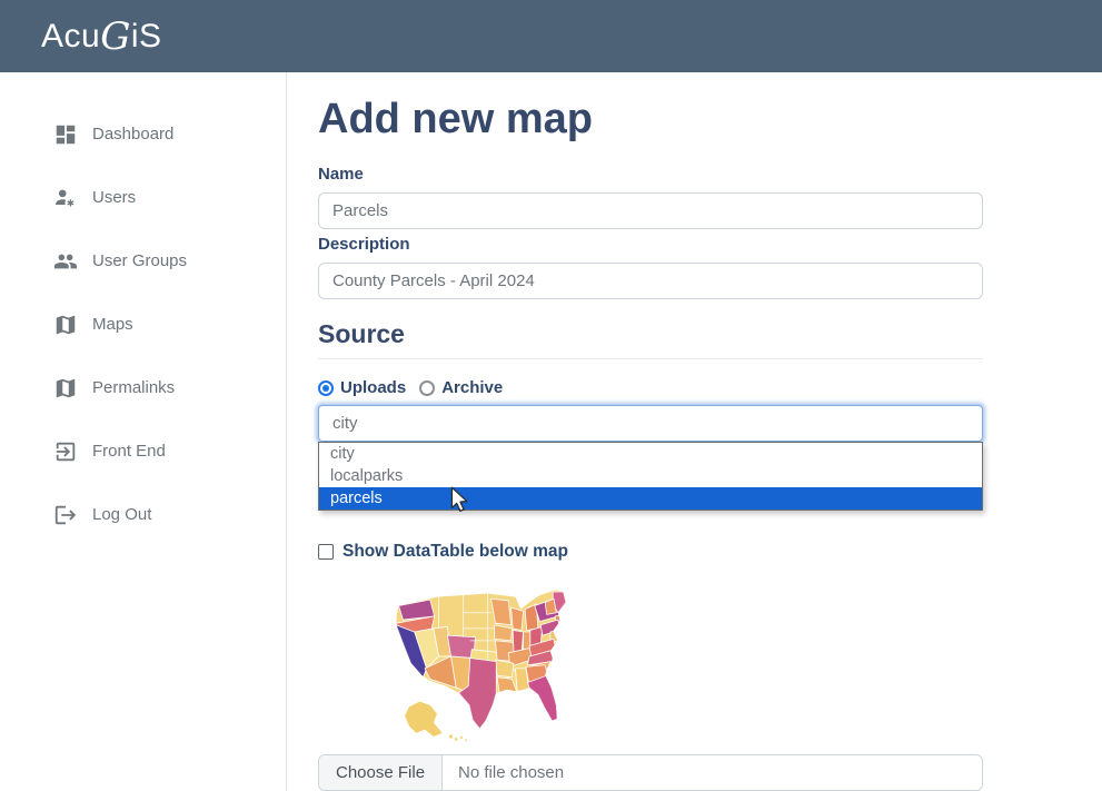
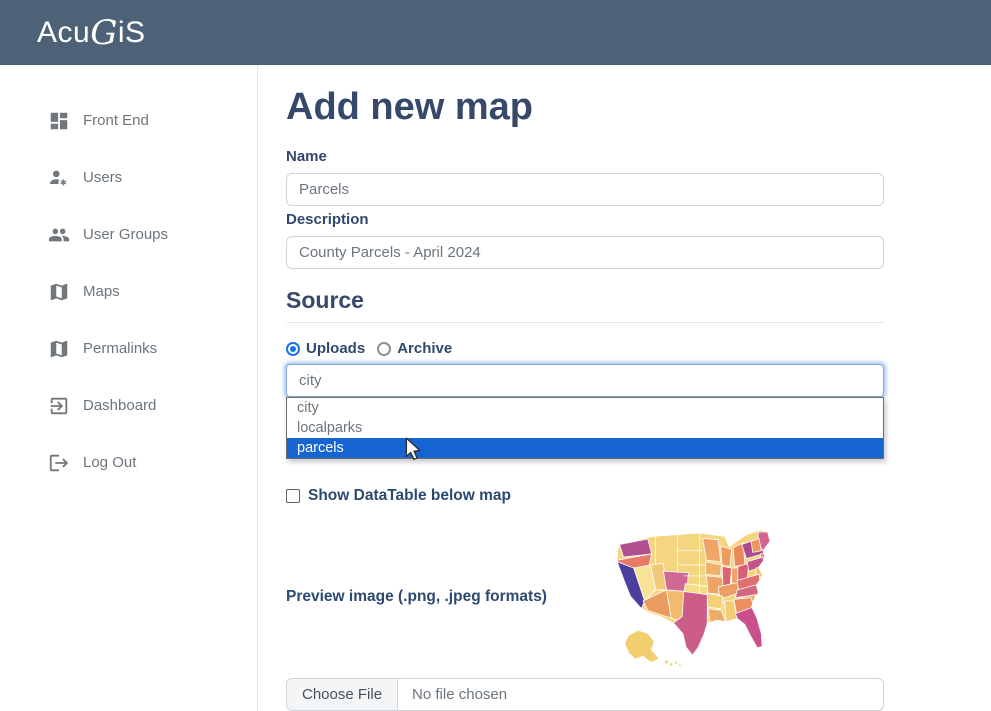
  AcuGiS
- Dashboard
+ Front End
  Users
  User Groups
  Maps
  Permalinks
- Front End
+ Dashboard
  Log Out
  Add new map
  Name
  Parcels
  Description
  County Parcels - April 2024
  Source
  Uploads
  Archive
  city
  city
  localparks
  parcels
  Show DataTable below map
+ Preview image (.png, .jpeg formats)
  Choose File
  No file chosen
